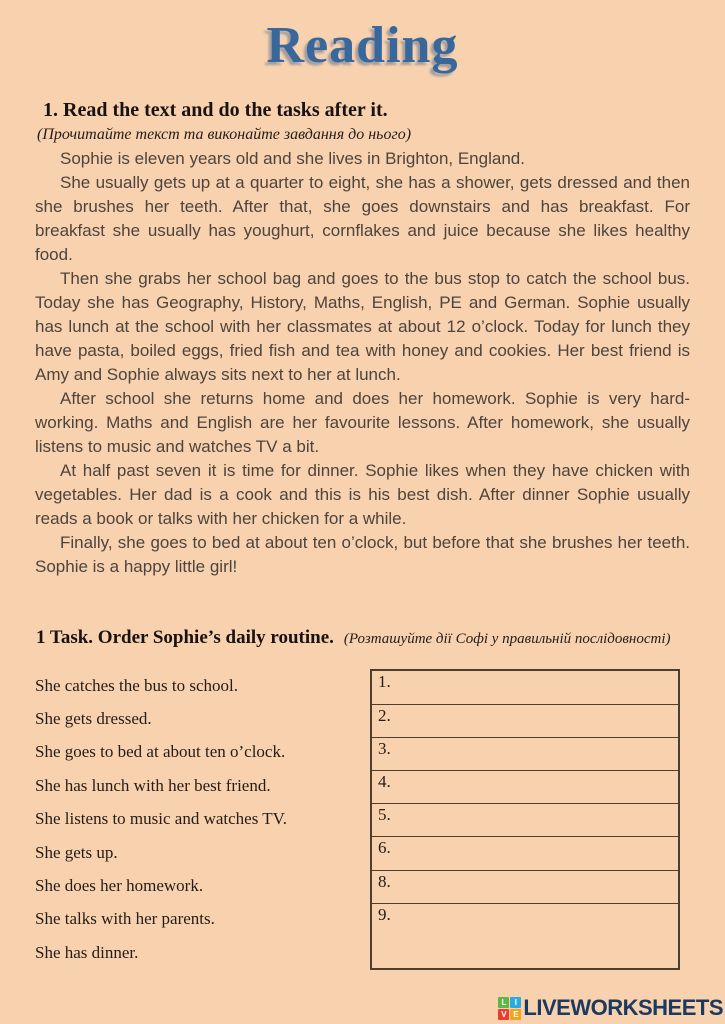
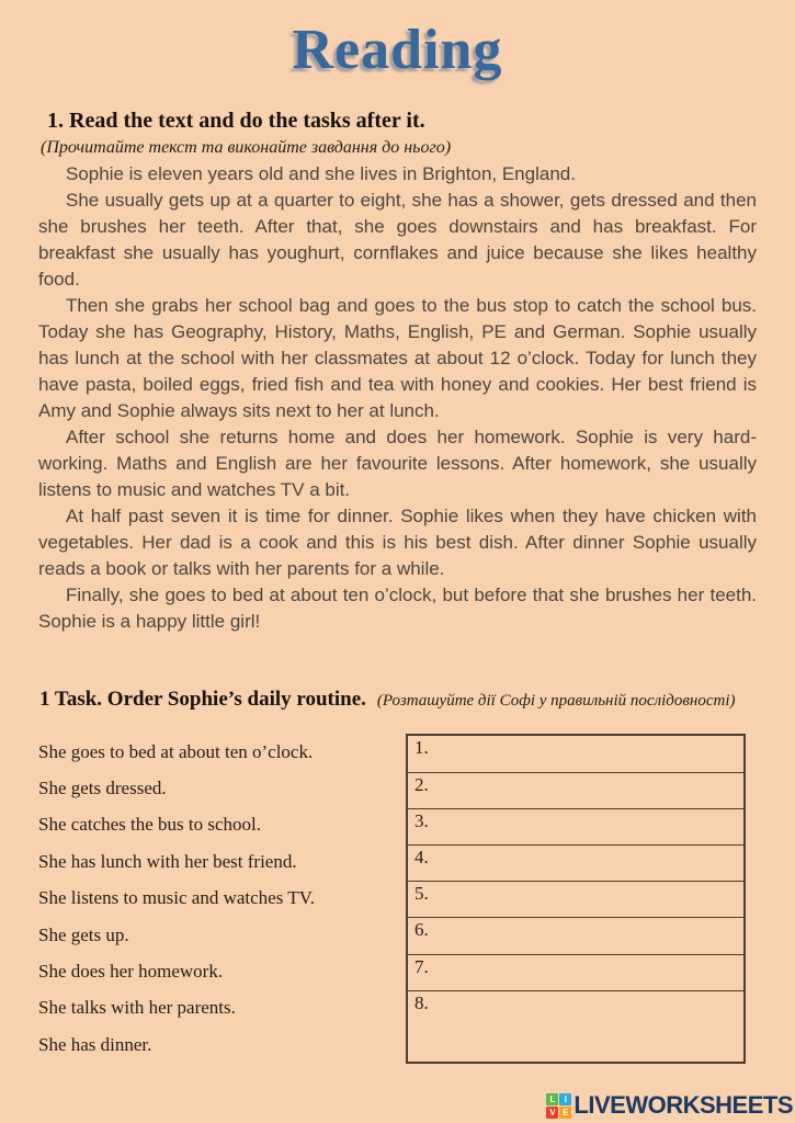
  Reading
  1. Read the text and do the tasks after it.
  (Прочитайте текст та виконайте завдання до нього)
  Sophie is eleven years old and she lives in Brighton, England.
  She usually gets up at a quarter to eight, she has a shower, gets dressed and then she brushes her teeth. After that, she goes downstairs and has breakfast. For breakfast she usually has youghurt, cornflakes and juice because she likes healthy food.
  Then she grabs her school bag and goes to the bus stop to catch the school bus. Today she has Geography, History, Maths, English, PE and German. Sophie usually has lunch at the school with her classmates at about 12 o’clock. Today for lunch they have pasta, boiled eggs, fried fish and tea with honey and cookies. Her best friend is Amy and Sophie always sits next to her at lunch.
  After school she returns home and does her homework. Sophie is very hard-working. Maths and English are her favourite lessons. After homework, she usually listens to music and watches TV a bit.
- At half past seven it is time for dinner. Sophie likes when they have chicken with vegetables. Her dad is a cook and this is his best dish. After dinner Sophie usually reads a book or talks with her chicken for a while.
+ At half past seven it is time for dinner. Sophie likes when they have chicken with vegetables. Her dad is a cook and this is his best dish. After dinner Sophie usually reads a book or talks with her parents for a while.
  Finally, she goes to bed at about ten o’clock, but before that she brushes her teeth. Sophie is a happy little girl!
  1 Task. Order Sophie’s daily routine. (Розташуйте дії Софі у правильній послідовності)
- She catches the bus to school.
+ She goes to bed at about ten o’clock.
  She gets dressed.
- She goes to bed at about ten o’clock.
+ She catches the bus to school.
  She has lunch with her best friend.
  She listens to music and watches TV.
  She gets up.
  She does her homework.
  She talks with her parents.
  She has dinner.
  1.
  2.
  3.
  4.
  5.
  6.
+ 7.
  8.
- 9.
  L
  I
  V
  E
  LIVEWORKSHEETS
